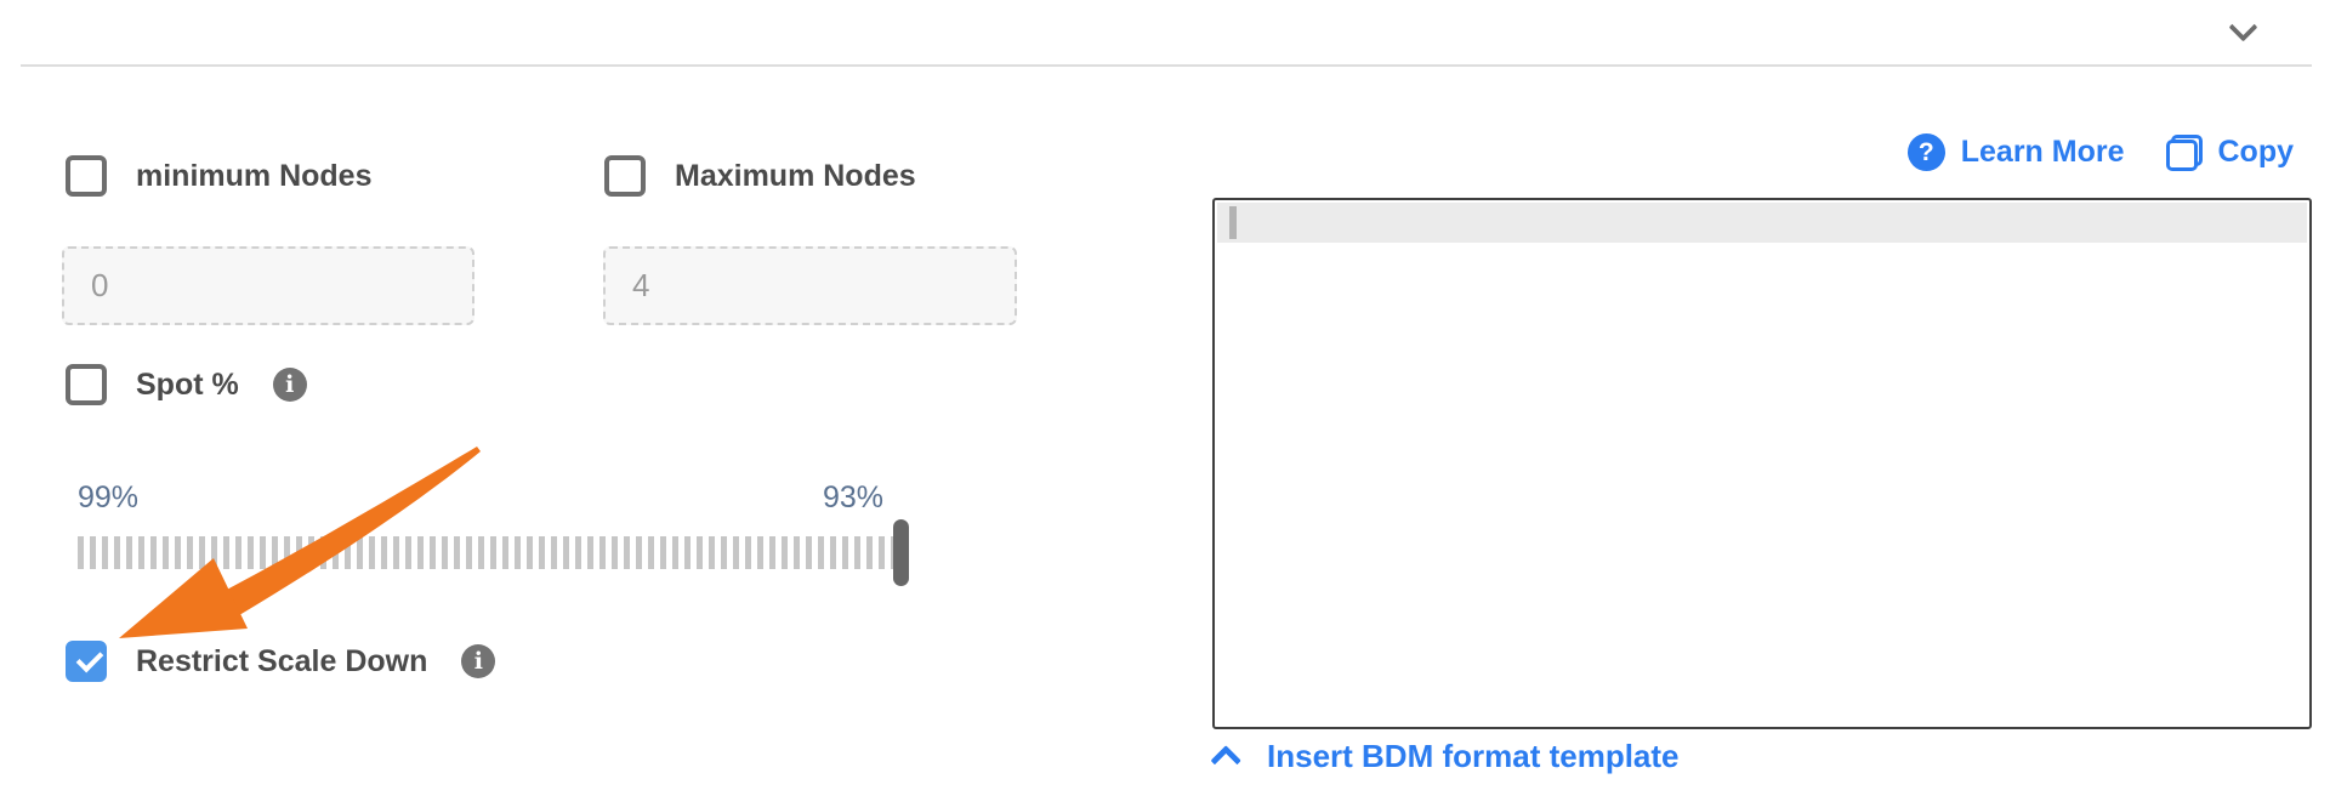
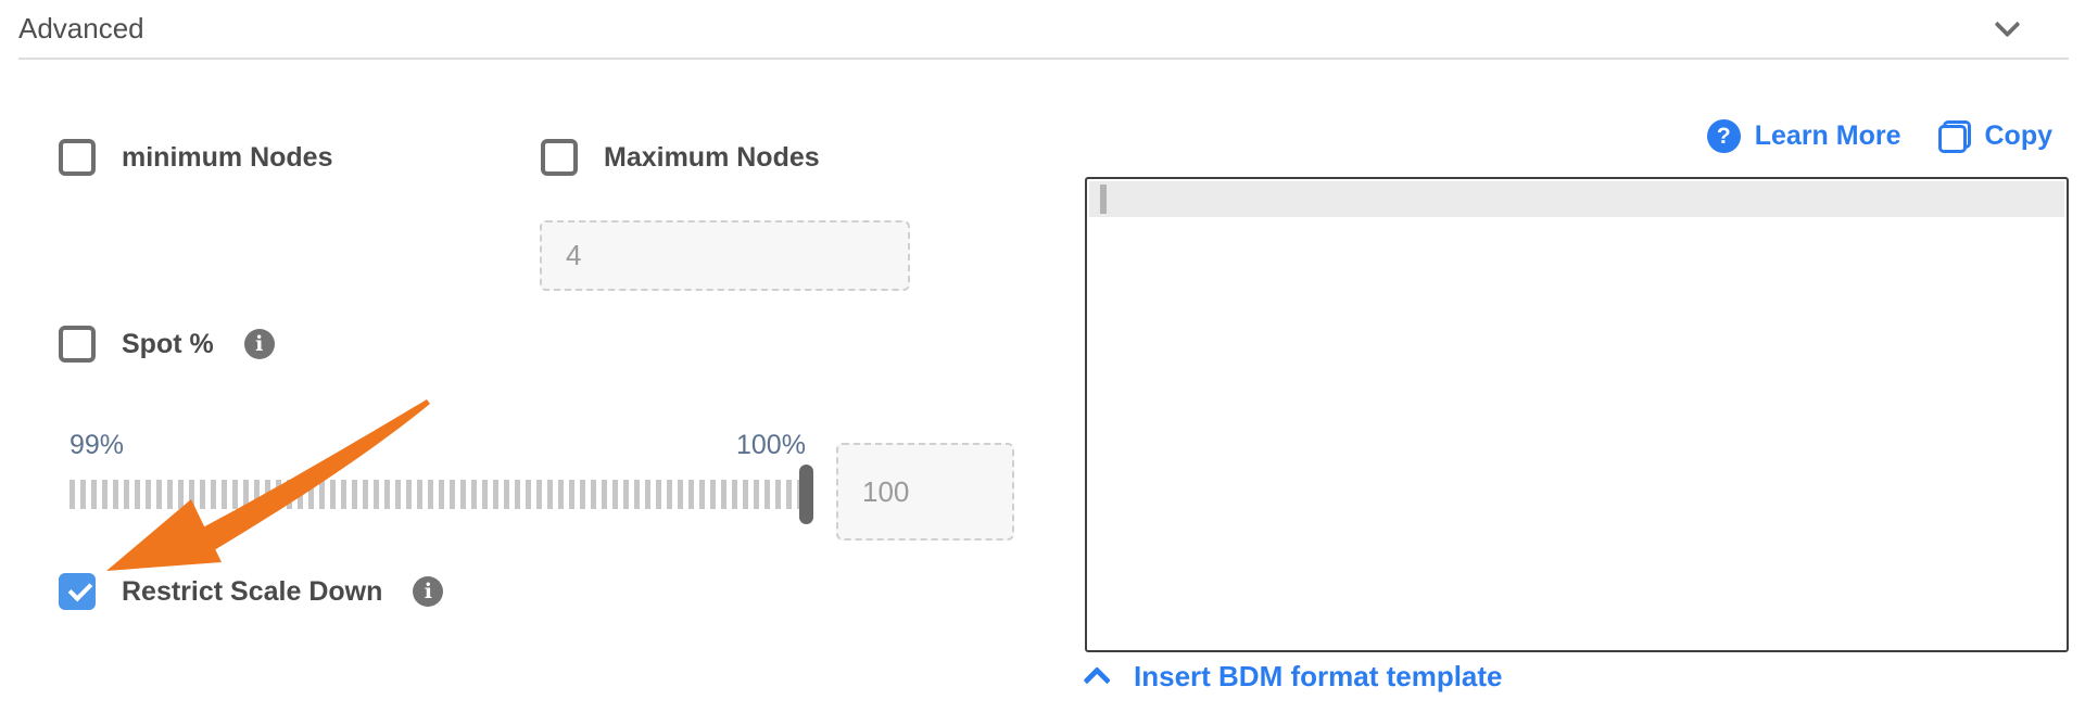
+ Advanced
  minimum Nodes
- 0
  Maximum Nodes
  4
  Spot %
  i
  99%
- 93%
+ 100%
+ 100
  Restrict Scale Down
  i
  ?
  Learn More
  Copy
  Insert BDM format template
